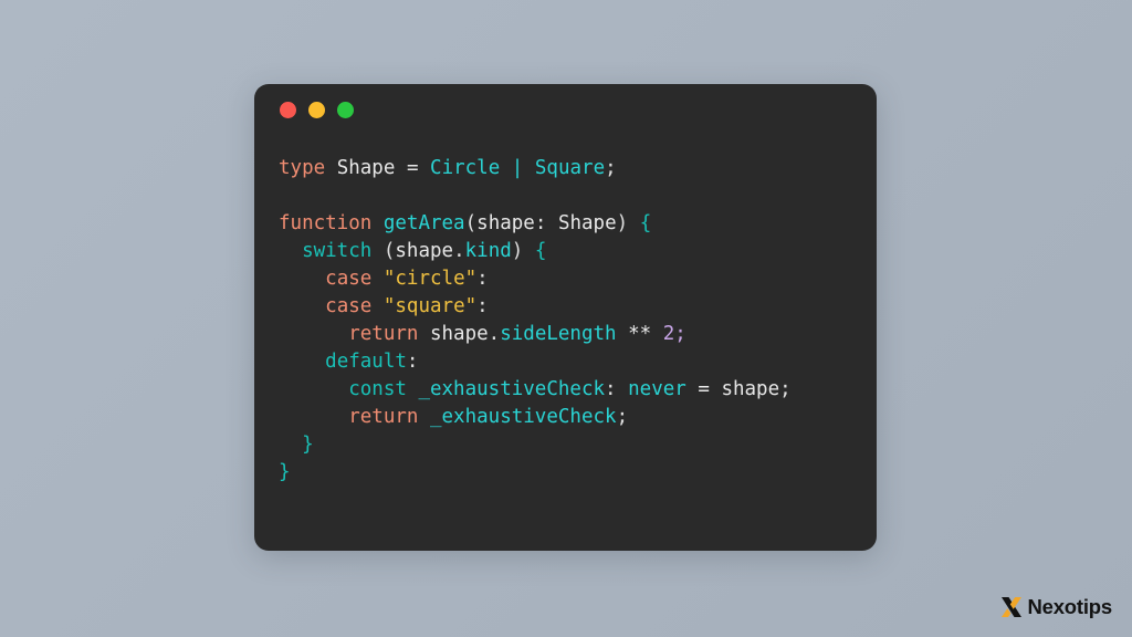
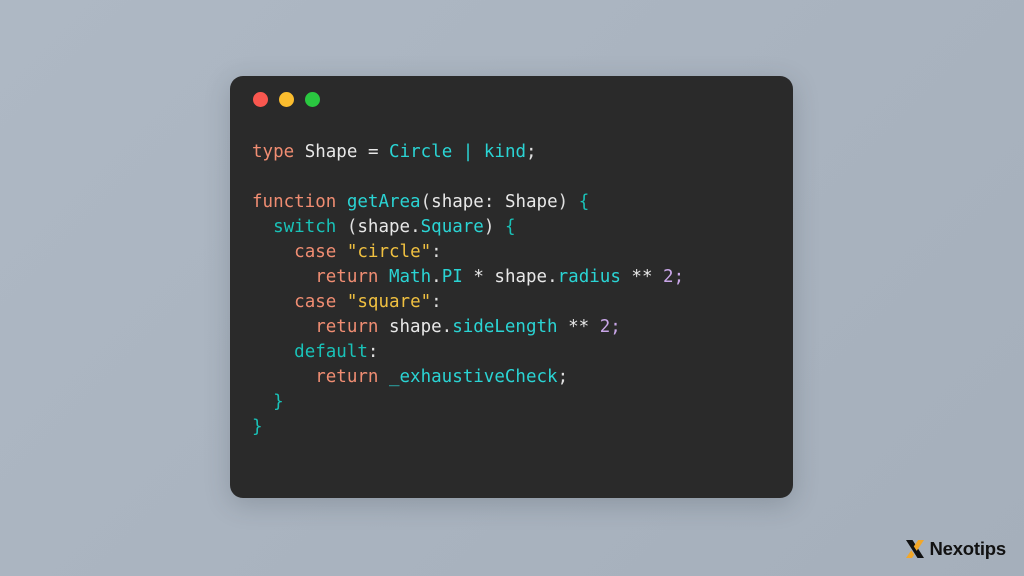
- type Shape = Circle | Square;
+ type Shape = Circle | kind;
  function getArea(shape: Shape) {
- switch (shape.kind) {
+ switch (shape.Square) {
  case "circle":
+ return Math.PI * shape.radius ** 2;
  case "square":
  return shape.sideLength ** 2;
  default:
- const _exhaustiveCheck: never = shape;
  return _exhaustiveCheck;
  }
  }
  Nexotips
